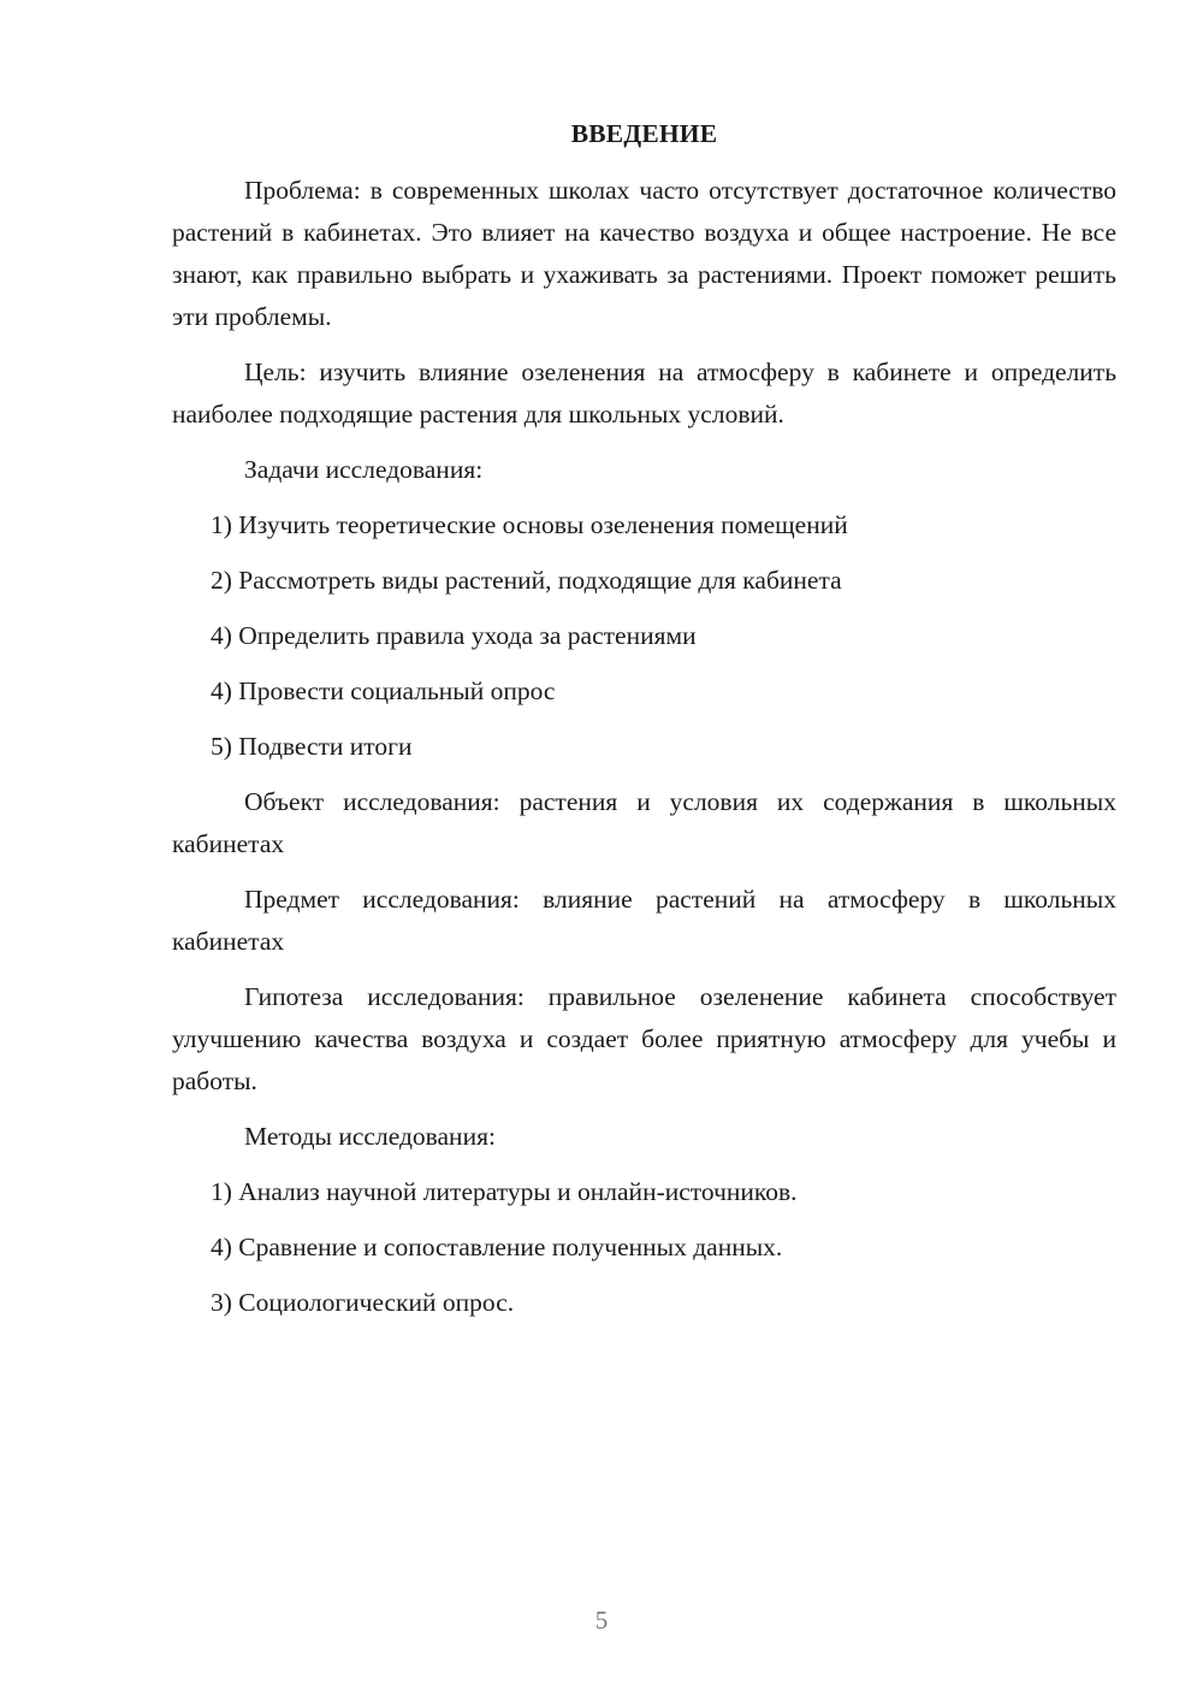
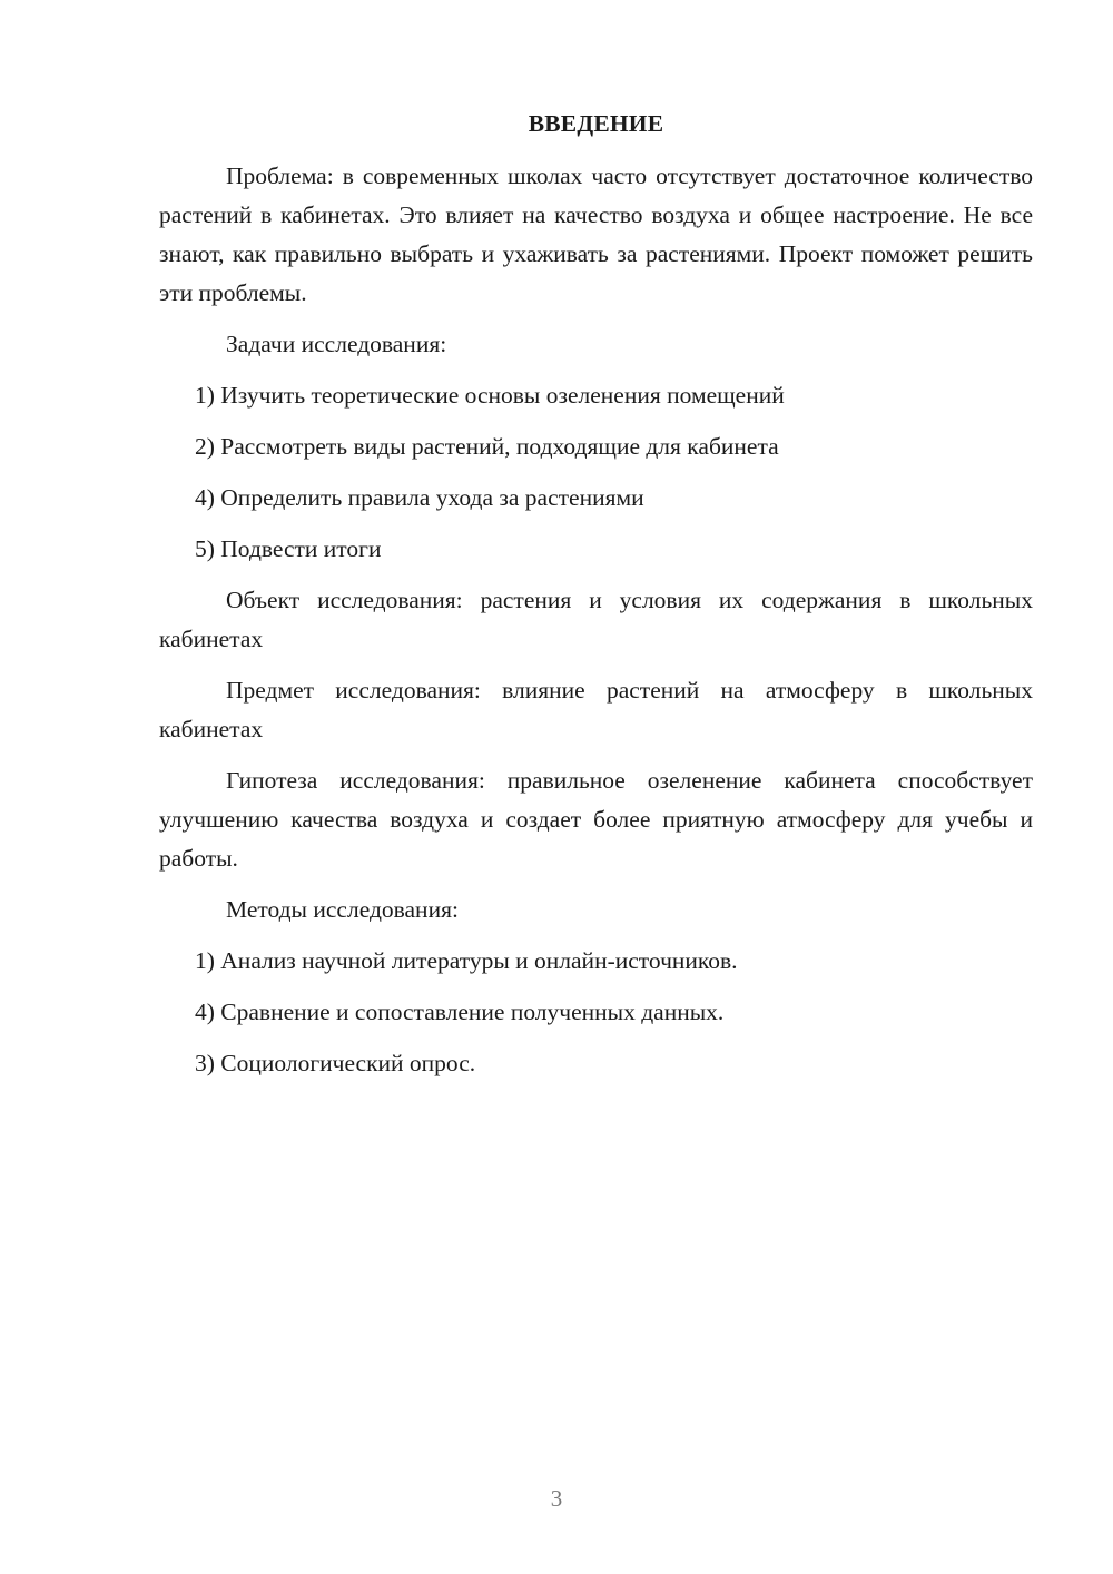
  ВВЕДЕНИЕ
  Проблема: в современных школах часто отсутствует достаточное количество растений в кабинетах. Это влияет на качество воздуха и общее настроение. Не все знают, как правильно выбрать и ухаживать за растениями. Проект поможет решить эти проблемы.
- Цель: изучить влияние озеленения на атмосферу в кабинете и определить наиболее подходящие растения для школьных условий.
  Задачи исследования:
  1) Изучить теоретические основы озеленения помещений
  2) Рассмотреть виды растений, подходящие для кабинета
  4) Определить правила ухода за растениями
- 4) Провести социальный опрос
  5) Подвести итоги
  Объект исследования: растения и условия их содержания в школьных кабинетах
  Предмет исследования: влияние растений на атмосферу в школьных кабинетах
  Гипотеза исследования: правильное озеленение кабинета способствует улучшению качества воздуха и создает более приятную атмосферу для учебы и работы.
  Методы исследования:
  1) Анализ научной литературы и онлайн-источников.
  4) Сравнение и сопоставление полученных данных.
  3) Социологический опрос.
- 5
+ 3
